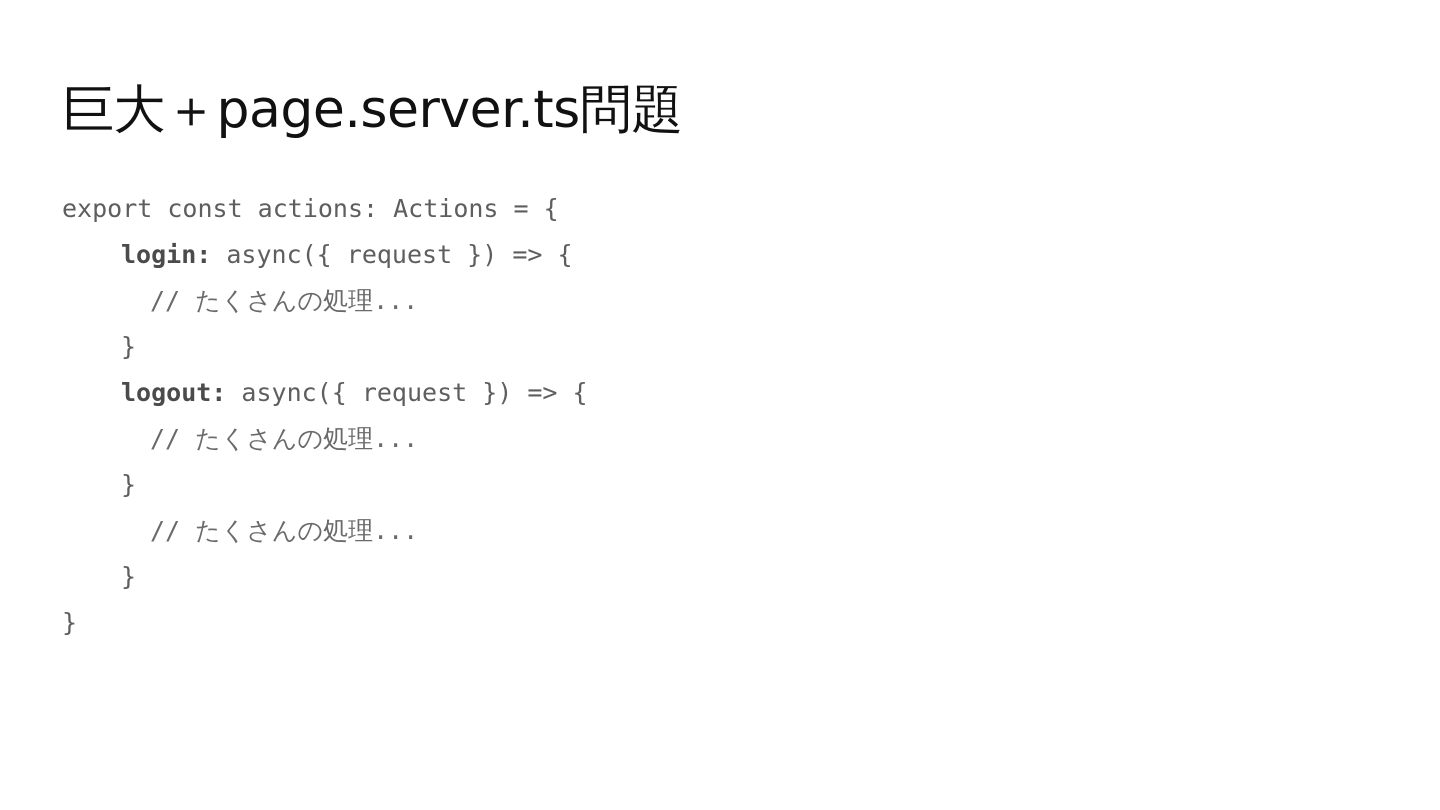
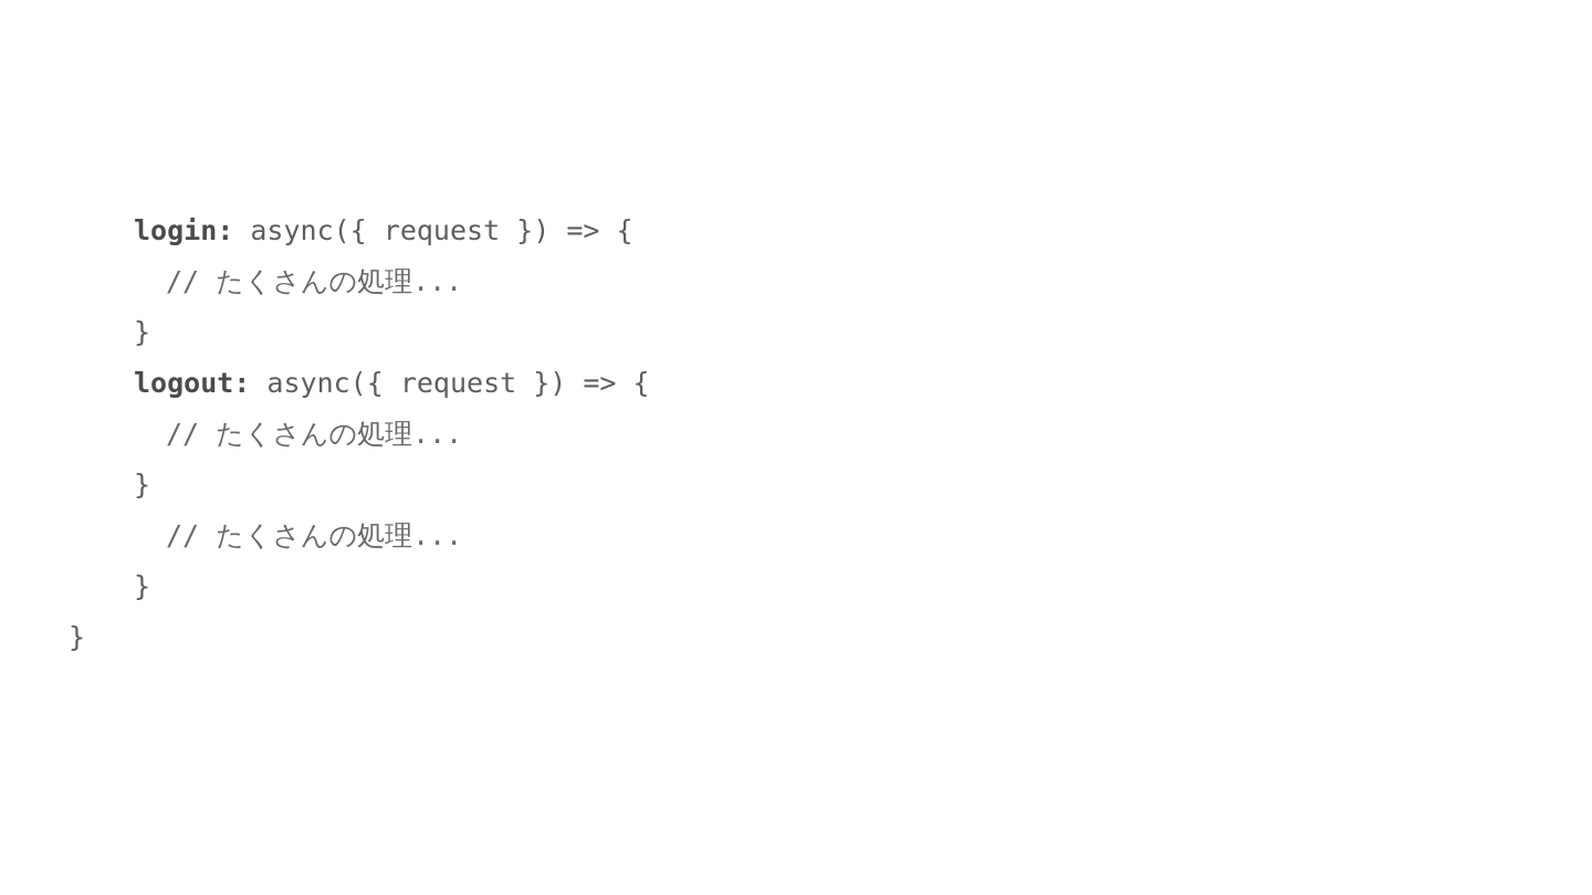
- 巨大＋page.server.ts問題
- export const actions: Actions = {
  login: async({ request }) => {
  // たくさんの処理...
  }
  logout: async({ request }) => {
  // たくさんの処理...
  }
  // たくさんの処理...
  }
  }
